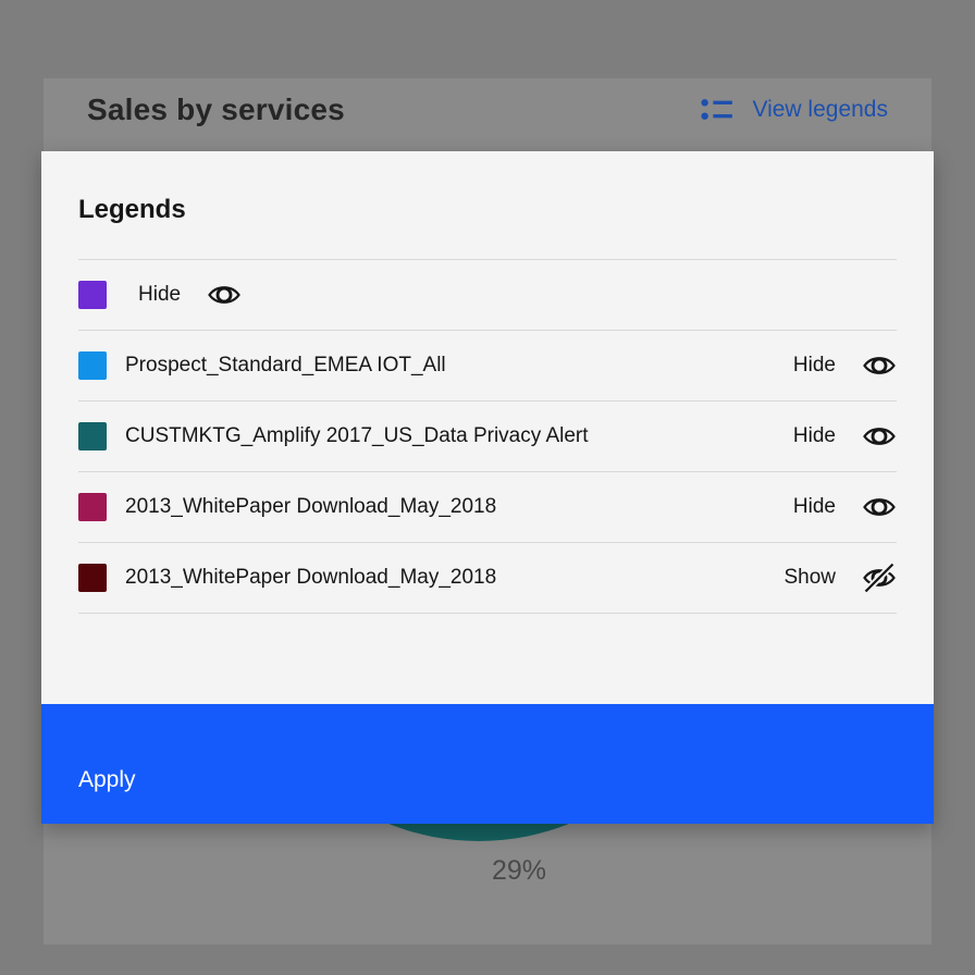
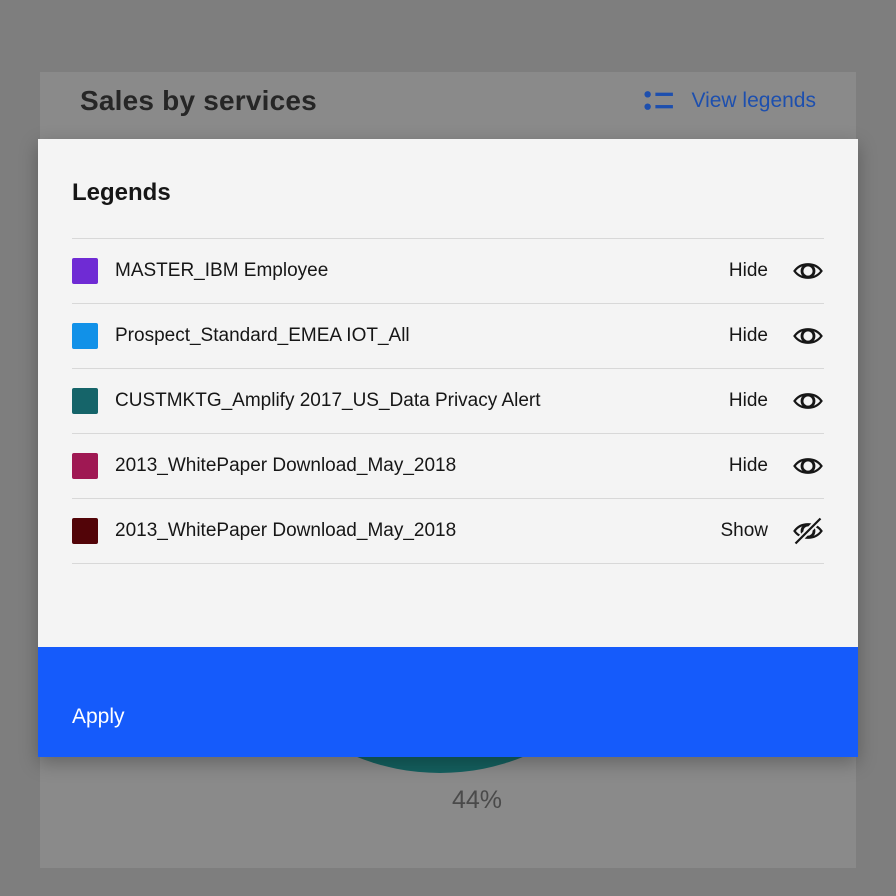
  Sales by services
  View legends
- 29%
+ 44%
  Legends
+ MASTER_IBM Employee
  Hide
  Prospect_Standard_EMEA IOT_All
  Hide
  CUSTMKTG_Amplify 2017_US_Data Privacy Alert
  Hide
  2013_WhitePaper Download_May_2018
  Hide
  2013_WhitePaper Download_May_2018
  Show
  Apply
